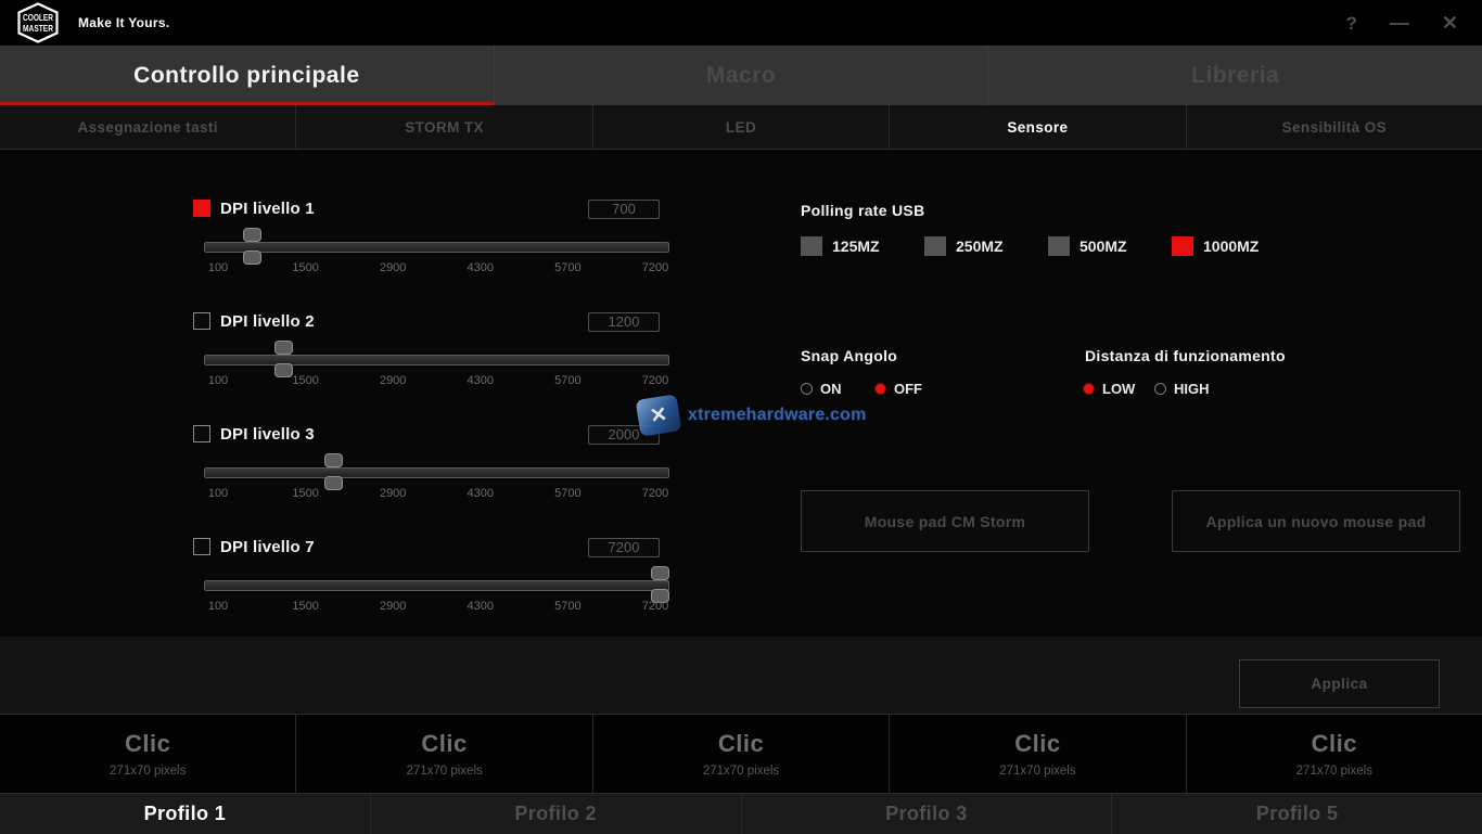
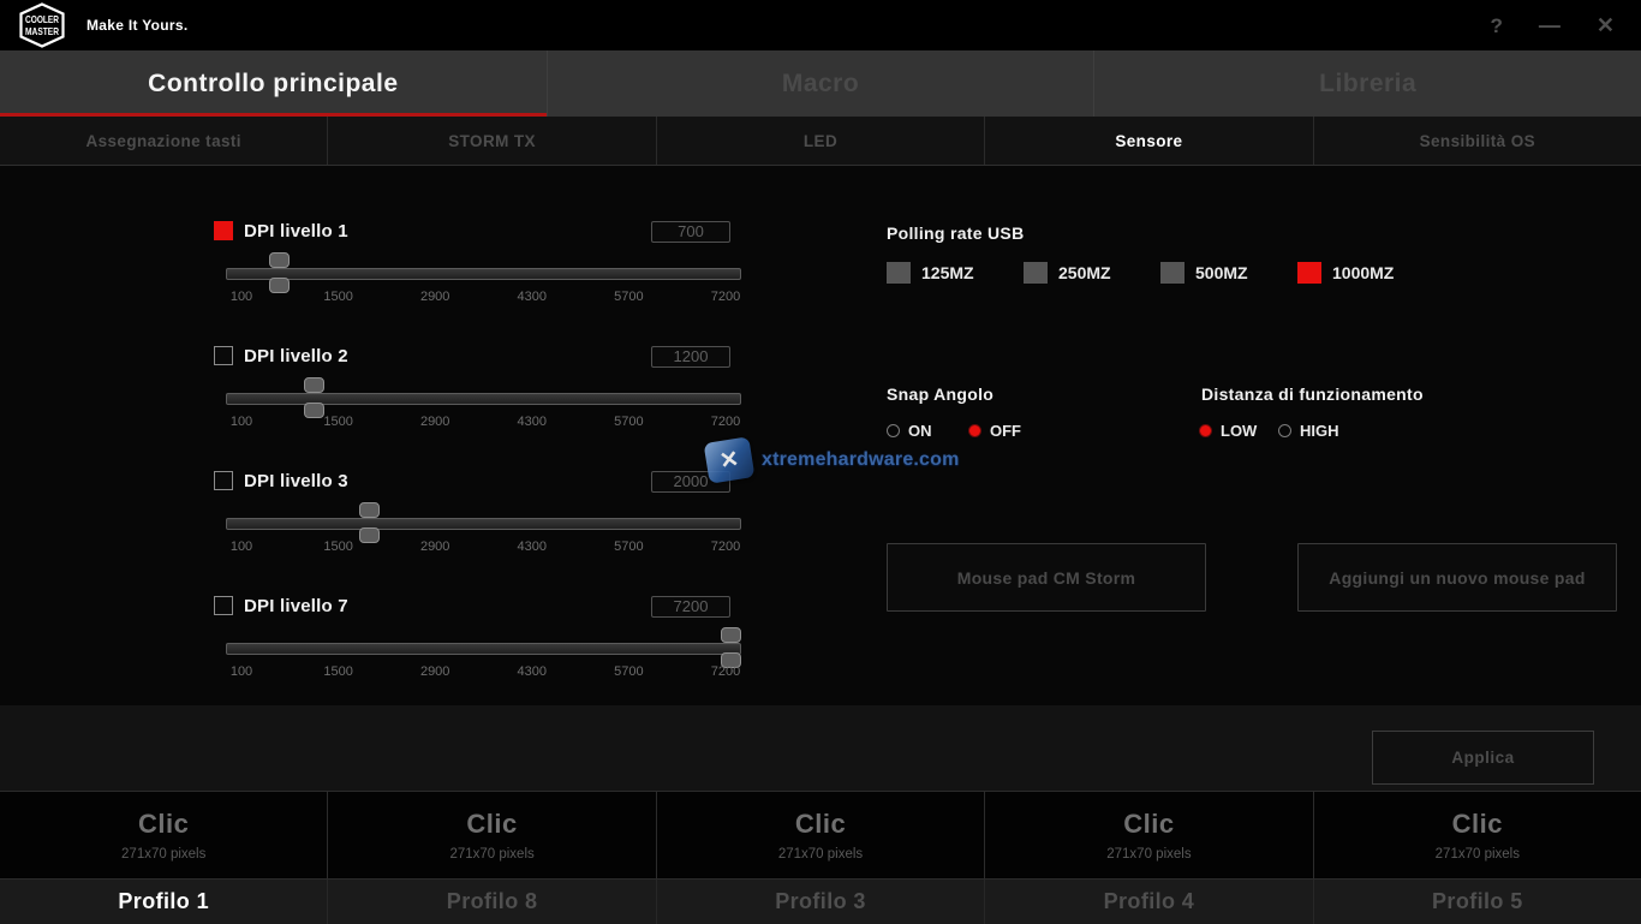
  COOLER
  MASTER
  Make It Yours.
  ?
  —
  ✕
  Controllo principale
  Assegnazione tasti
  STORM TX
  LED
  Sensore
  Sensibilità OS
  DPI livello 1
  700
  100
  1500
  2900
  4300
  5700
  7200
  DPI livello 2
  1200
  100
  1500
  2900
  4300
  5700
  7200
  DPI livello 3
  2000
  100
  1500
  2900
  4300
  5700
  7200
  DPI livello 7
  7200
  100
  1500
  2900
  4300
  5700
  7200
  Polling rate USB
  125MZ
  250MZ
  500MZ
  1000MZ
  Snap Angolo
  Distanza di funzionamento
  ON
  OFF
  LOW
  HIGH
  Mouse pad CM Storm
- Applica un nuovo mouse pad
+ Aggiungi un nuovo mouse pad
  xtremehardware.com
  Applica
  Clic
  271x70 pixels
  Clic
  271x70 pixels
  Clic
  271x70 pixels
  Clic
  271x70 pixels
  Clic
  271x70 pixels
  Profilo 1
- Profilo 2
+ Profilo 8
  Profilo 3
+ Profilo 4
  Profilo 5
